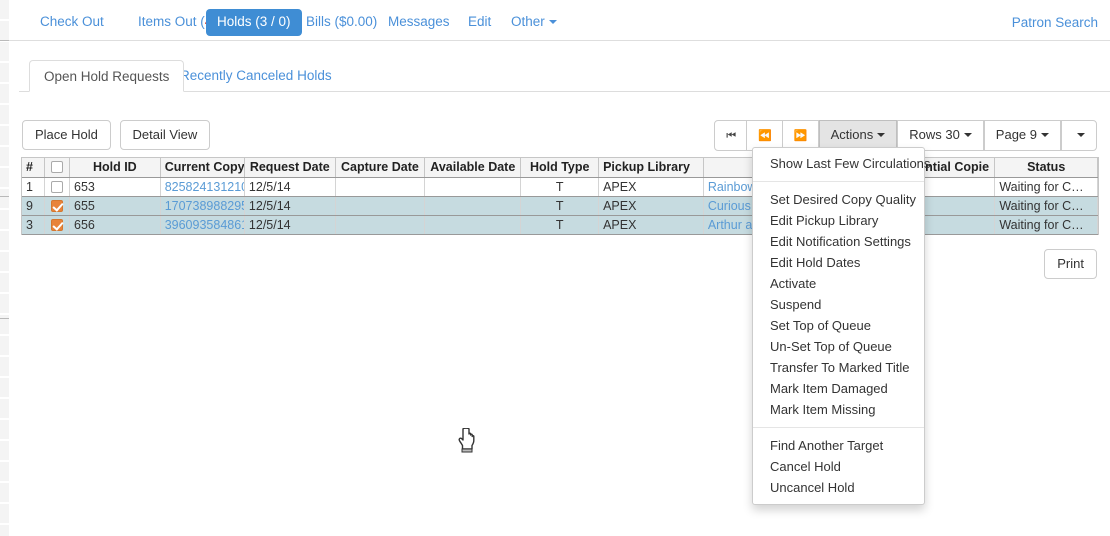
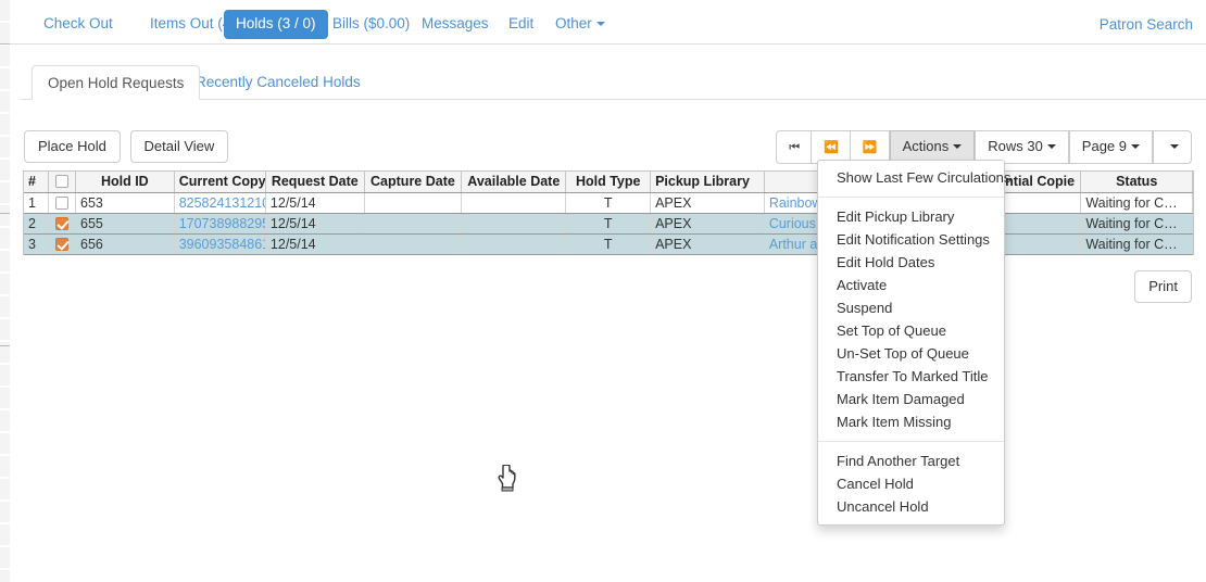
  Check Out
  Items Out (
  Holds (3 / 0)
  Bills ($0.00)
  Messages
  Edit
  Other
  Patron Search
  Open Hold Requests
  Recently Canceled Holds
  Place Hold Detail View
  ⏮
  ⏪
  ⏩
  Actions
  Rows 30
  Page 9
  #		Hold ID	Current Copy	Request Date	Capture Date	Available Date	Hold Type	Pickup Library		ntial Copie	Status
  1		653	82582413121	12/5/14			T	APEX	Rainbo		Waiting for C…
- 9		655	17073898829	12/5/14			T	APEX	Curious		Waiting for C…
+ 2		655	17073898829	12/5/14			T	APEX	Curious		Waiting for C…
  3		656	39609358486	12/5/14			T	APEX	Arthur a		Waiting for C…
  Print
  Show Last Few Circulations
- Set Desired Copy Quality
  Edit Pickup Library
  Edit Notification Settings
  Edit Hold Dates
  Activate
  Suspend
  Set Top of Queue
  Un-Set Top of Queue
  Transfer To Marked Title
  Mark Item Damaged
  Mark Item Missing
  Find Another Target
  Cancel Hold
  Uncancel Hold
